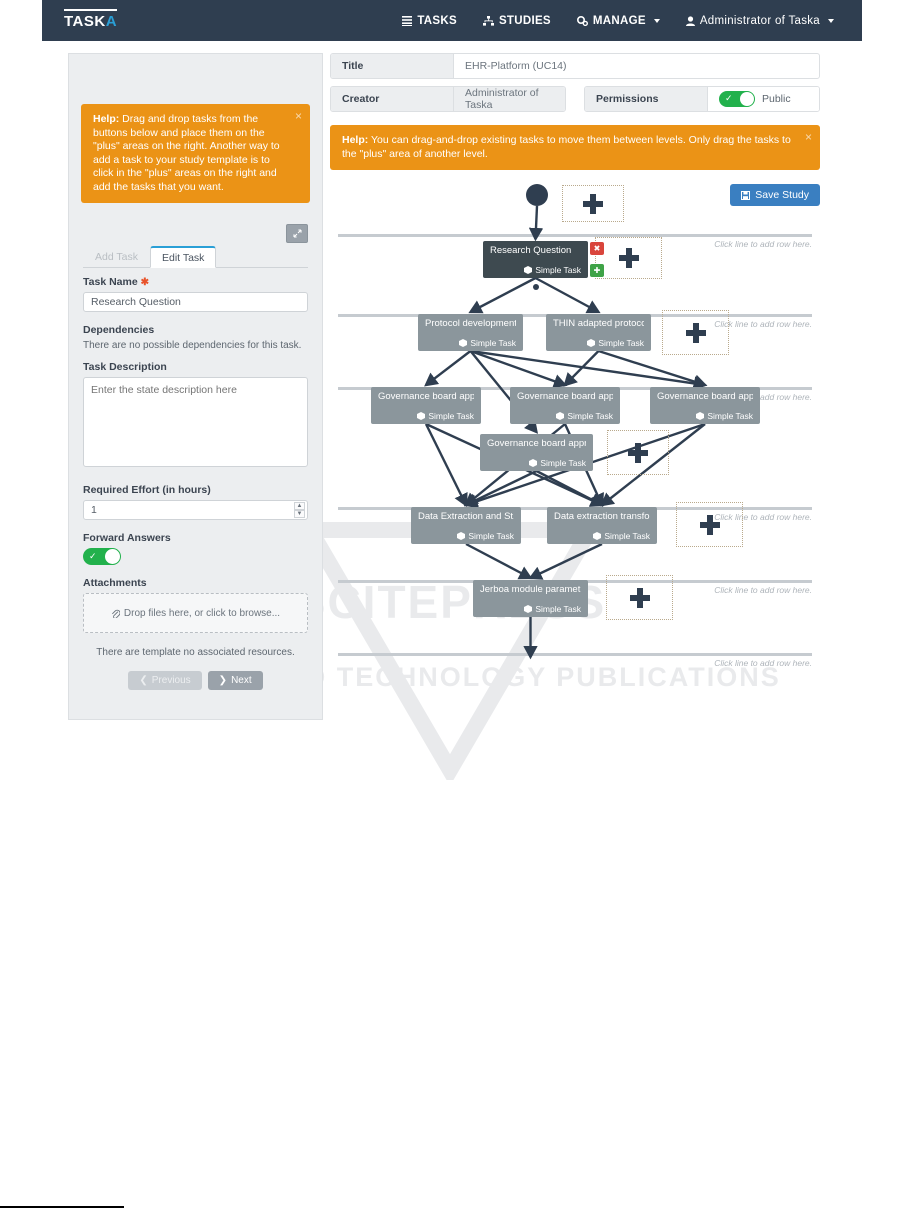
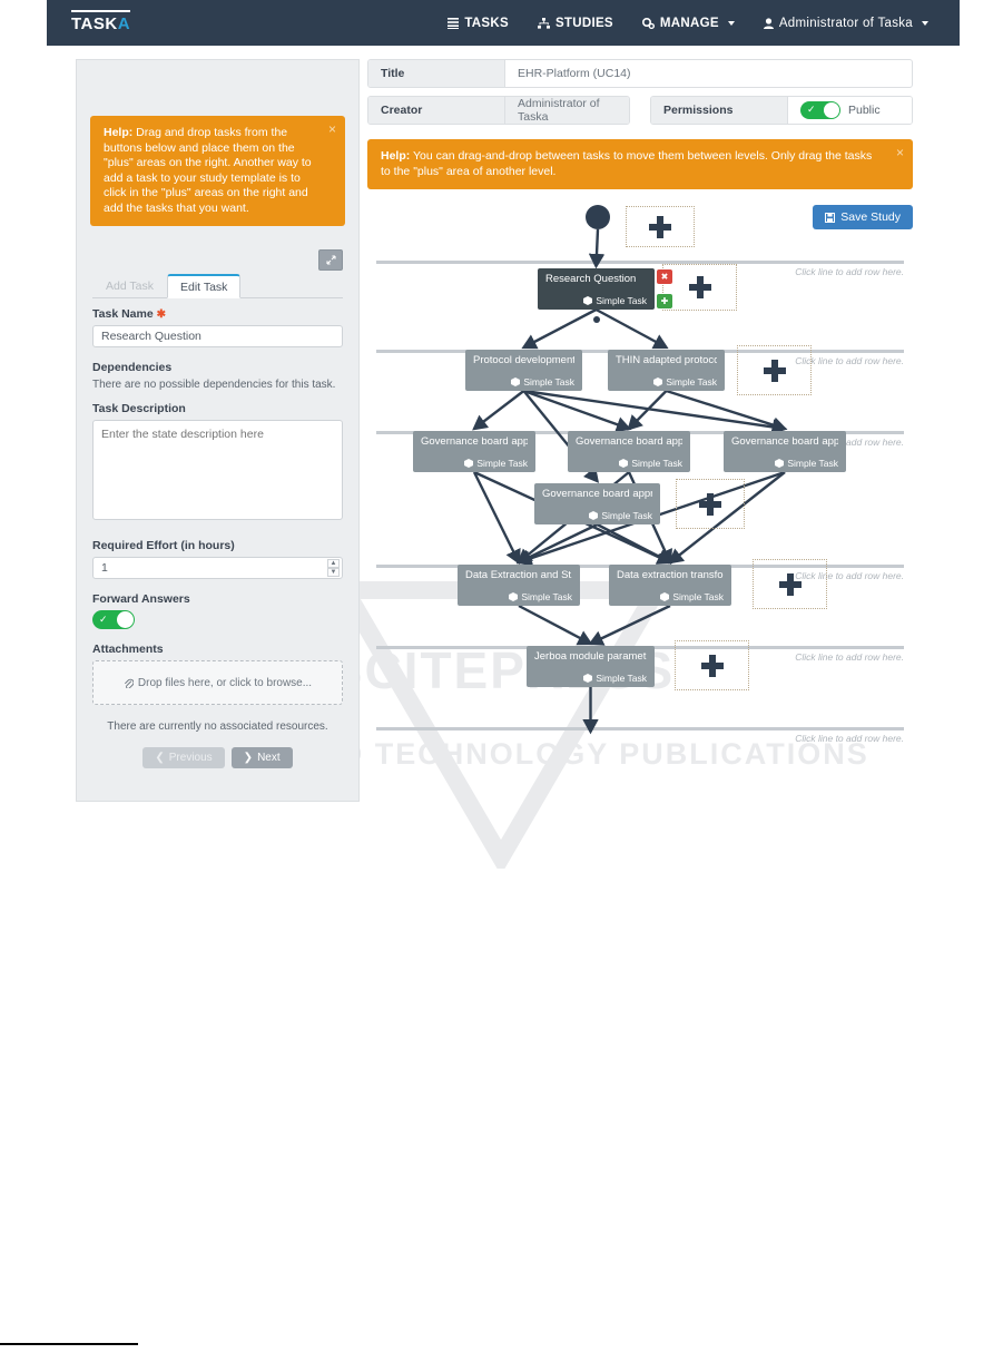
  TASKA
  TASKS
  STUDIES
  MANAGE
  Administrator of Taska
  ×
  Help: Drag and drop tasks from the buttons below and place them on the "plus" areas on the right. Another way to add a task to your study template is to click in the "plus" areas on the right and add the tasks that you want.
  Add Task
  Edit Task
  Task Name ✱
  Research Question
  Dependencies
  There are no possible dependencies for this task.
  Task Description
  Enter the state description here
  Required Effort (in hours)
  1
  Forward Answers
  ✓
  Attachments
  Drop files here, or click to browse...
- There are template no associated resources.
+ There are currently no associated resources.
  ❮
  Previous
  ❯
  Next
  Title
  EHR-Platform (UC14)
  Creator
  Administrator of Taska
  Permissions
  ✓
  Public
  ×
- Help: You can drag-and-drop existing tasks to move them between levels. Only drag the tasks to the "plus" area of another level.
+ Help: You can drag-and-drop between tasks to move them between levels. Only drag the tasks to the "plus" area of another level.
  Save Study
  Click line to add row here.
  Click line to add row here.
  lick line to add row here.
  Click line to add row here.
  Click line to add row here.
  Research Question
  Simple Task
  ✖
  ✚
  Protocol development
  Simple Task
  THIN adapted protoco
  Simple Task
  Governance board app
  Simple Task
  Governance board app
  Simple Task
  Governance board app
  Simple Task
  Governance board appr
  Simple Task
  Data Extraction and St
  Simple Task
  Data extraction transfo
  Simple Task
  Jerboa module paramet
  Simple Task
